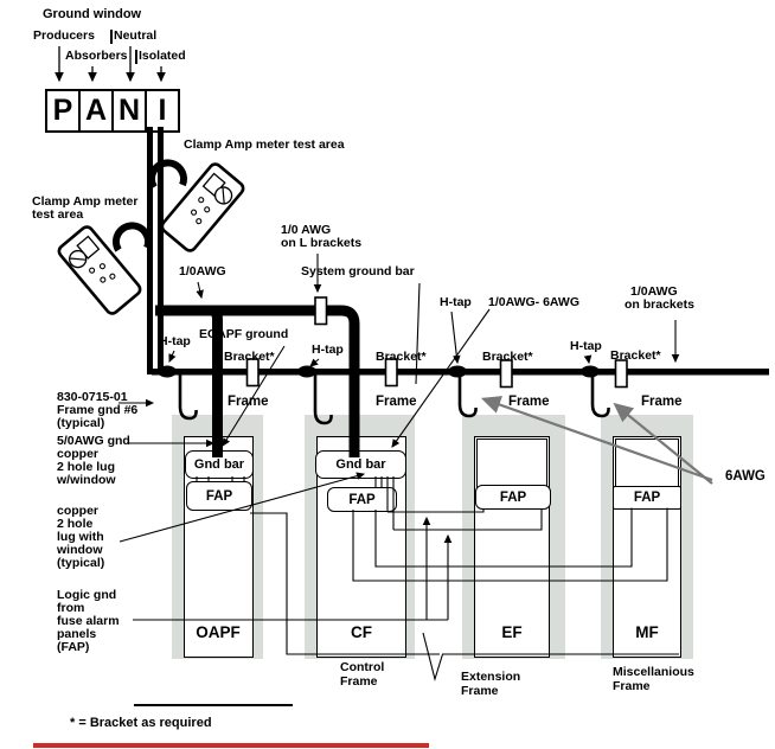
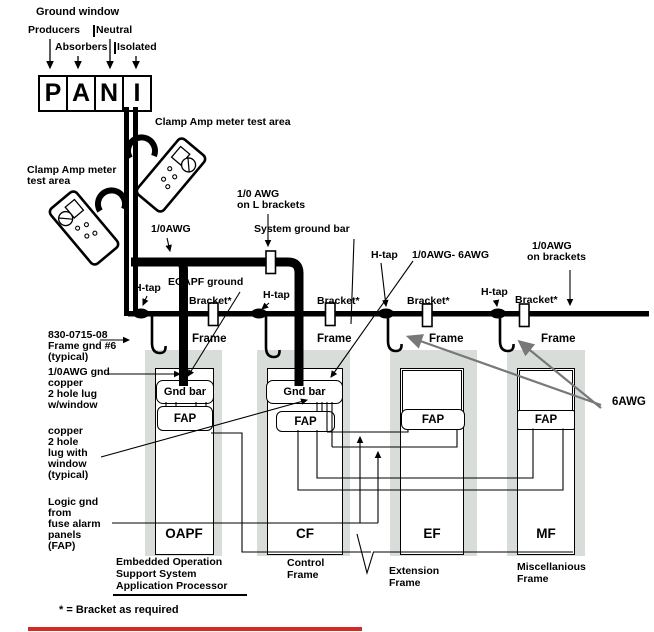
  Gnd bar
  Gnd bar
  FAP
  FAP
  FAP
  FAP
  Ground window
  Producers
  Neutral
  Absorbers
  Isolated
  P
  A
  N
  I
  Clamp Amp meter test area
  Clamp Amp meter
  test area
  1/0AWG
  1/0 AWG
  on L brackets
  EOAPF ground
  System ground bar
  H-tap
  H-tap
  H-tap
  H-tap
  1/0AWG- 6AWG
  1/0AWG
  on brackets
  Bracket*
  Bracket*
  Bracket*
  Bracket*
  Frame
  Frame
  Frame
  Frame
  6AWG
- 830-0715-01
+ 830-0715-08
  Frame gnd #6
  (typical)
- 5/0AWG gnd
+ 1/0AWG gnd
  copper
  2 hole lug
  w/window
  copper
  2 hole
  lug with
  window
  (typical)
  Logic gnd
  from
  fuse alarm
  panels
  (FAP)
  OAPF
  CF
  EF
  MF
+ Embedded Operation
+ Support System
+ Application Processor
  Control
  Frame
  Extension
  Frame
  Miscellanious
  Frame
  * = Bracket as required
